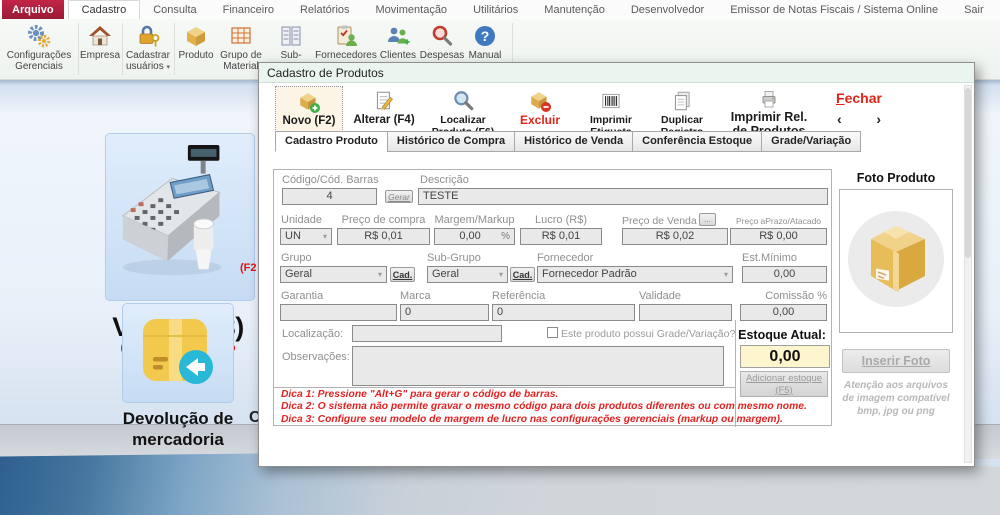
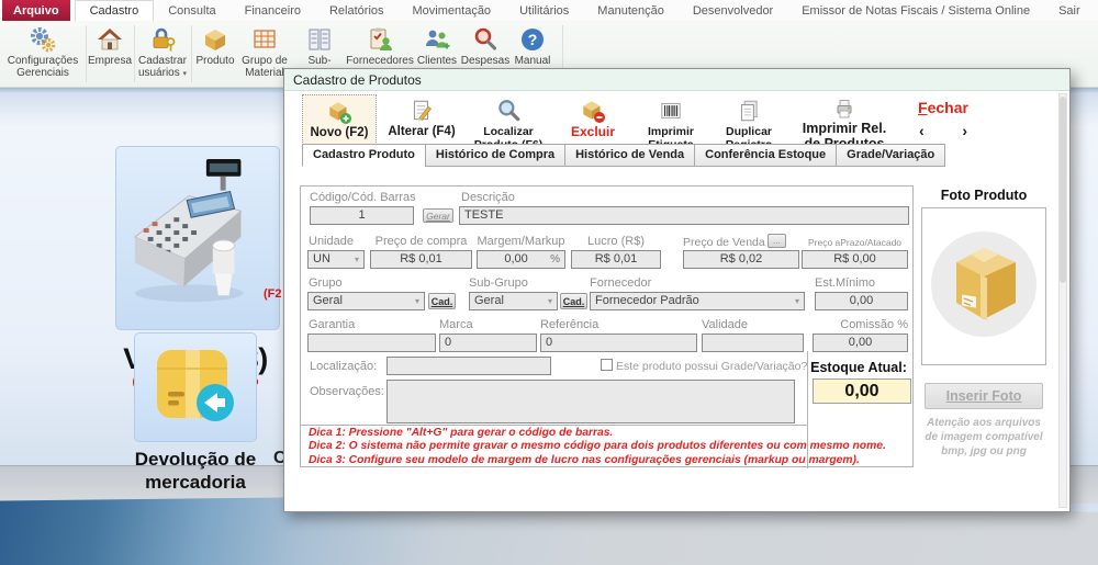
  Arquivo
  Cadastro
  Consulta
  Financeiro
  Relatórios
  Movimentação
  Utilitários
  Manutenção
  Desenvolvedor
  Emissor de Notas Fiscais / Sistema Online
  Sair
  Configurações Gerenciais
  Empresa
  Cadastrar usuários
  Produto
  Grupo de Materia
  Fornecedores
  Clientes
  Despesas
  ?
  Manual
  (F2
  Devolução de
  mercadoria
  C
  Cadastro de Produtos
  Novo (F2)
  Alterar (F4)
  Excluir
  Fechar
  ‹
  ›
  Cadastro Produto
  Histórico de Compra
  Histórico de Venda
  Conferência Estoque
  Grade/Variação
  Código/Cód. Barras
- 4
+ 1
  Gerar
  Descrição
  TESTE
  Unidade
  UN
  ▾
  Preço de compra
  R$ 0,01
  Margem/Markup
  0,00
  %
  Lucro (R$)
  R$ 0,01
  Preço de Venda
  ...
  R$ 0,02
  Preço aPrazo/Atacado
  R$ 0,00
  Grupo
  Geral
  ▾
  Cad.
  Sub-Grupo
  Geral
  ▾
  Cad.
  Fornecedor
  Fornecedor Padrão
  ▾
  Est.Mínimo
  0,00
  Garantia
  Marca
  0
  Referência
  0
  Validade
  Comissão %
  0,00
  Localização:
  Este produto possui Grade/Variação?
  Observações:
  Estoque Atual:
  0,00
- Adicionar estoque
- (F5)
  Dica 1: Pressione "Alt+G" para gerar o código de barras.
  Dica 2: O sistema não permite gravar o mesmo código para dois produtos diferentes ou com mesmo nome.
  Dica 3: Configure seu modelo de margem de lucro nas configurações gerenciais (markup ou margem).
  Foto Produto
  Inserir Foto
  Atenção aos arquivos
  de imagem compatível
  bmp, jpg ou png
